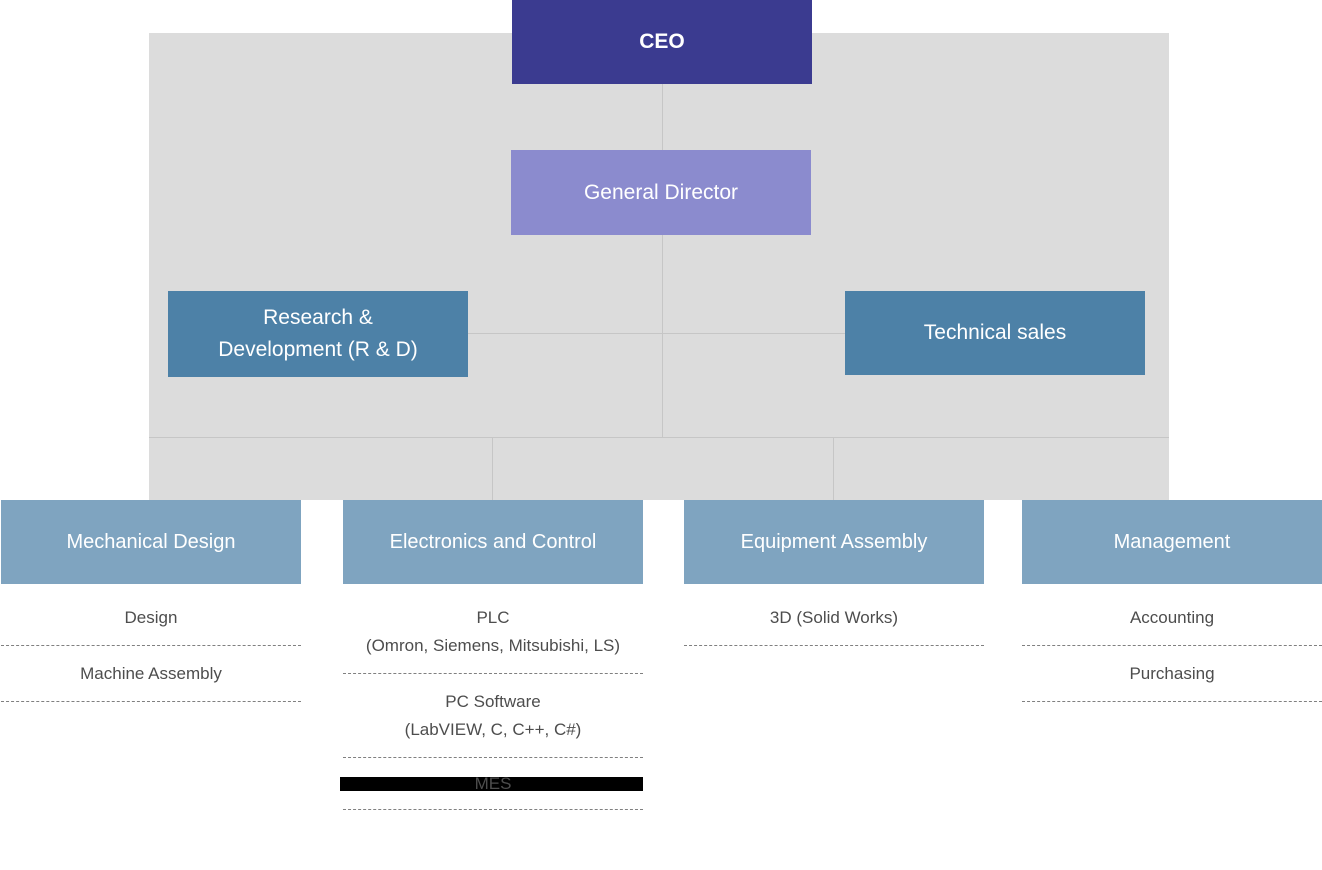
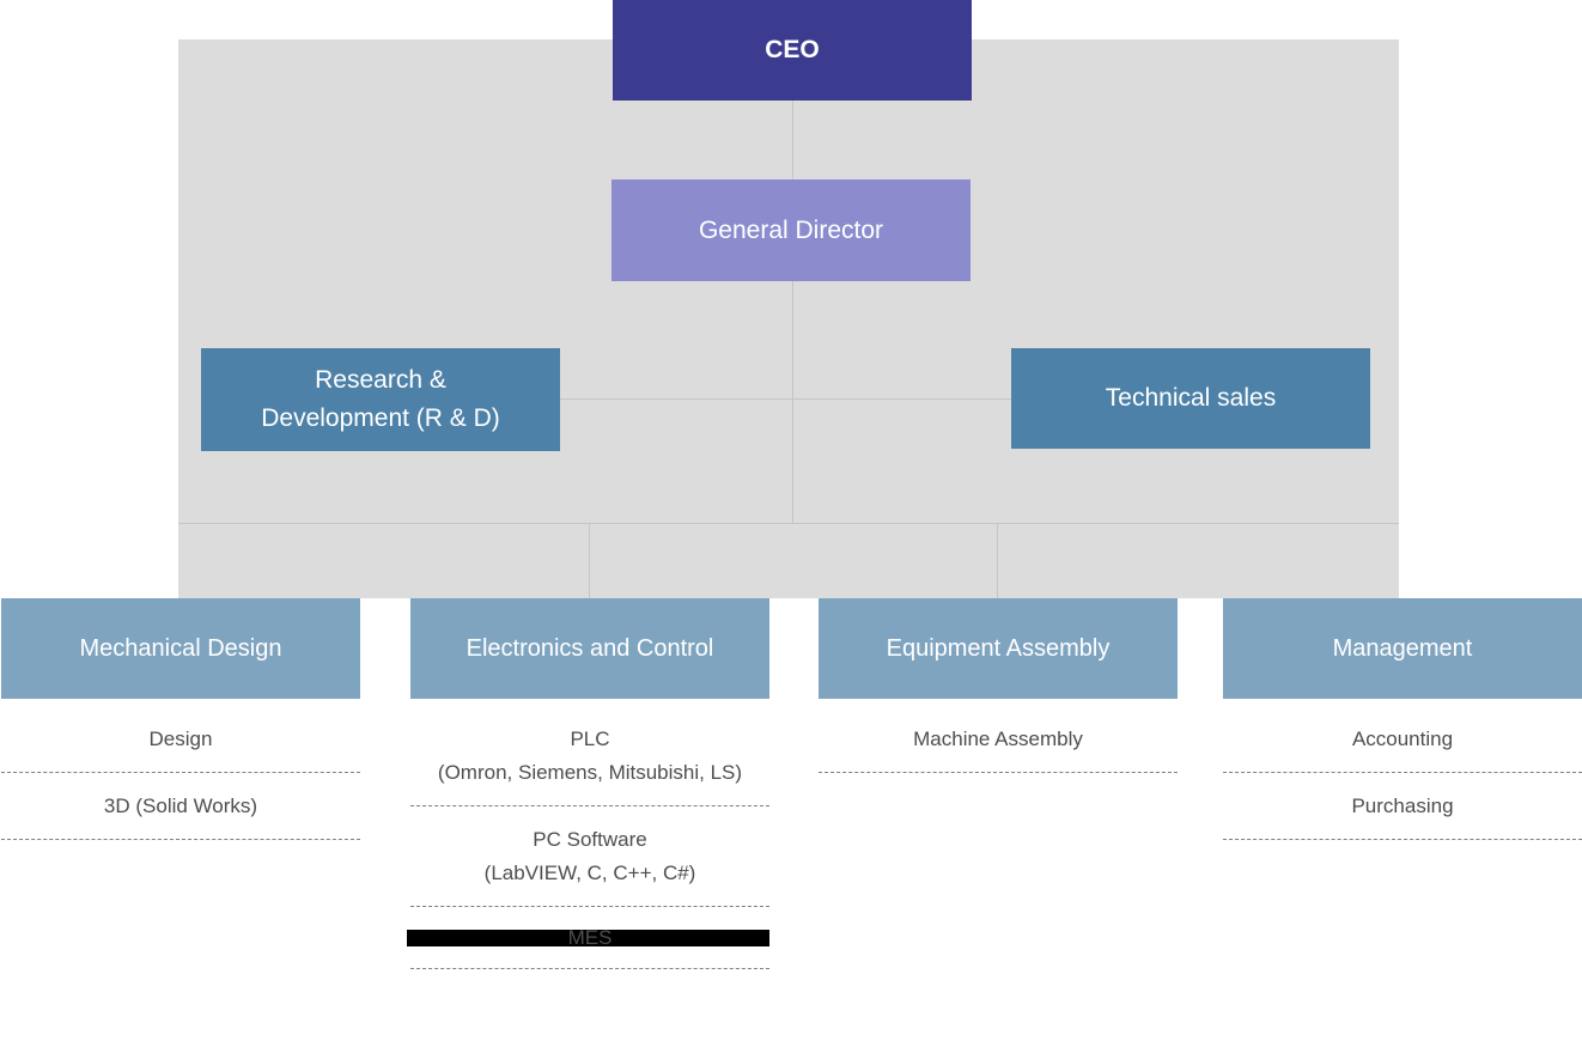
  CEO
  General Director
  Research &
  Development (R & D)
  Technical sales
  Mechanical Design
  Design
- Machine Assembly
+ 3D (Solid Works)
  Electronics and Control
  PLC
  (Omron, Siemens, Mitsubishi, LS)
  PC Software
  (LabVIEW, C, C++, C#)
  MES
  Equipment Assembly
- 3D (Solid Works)
+ Machine Assembly
  Management
  Accounting
  Purchasing
